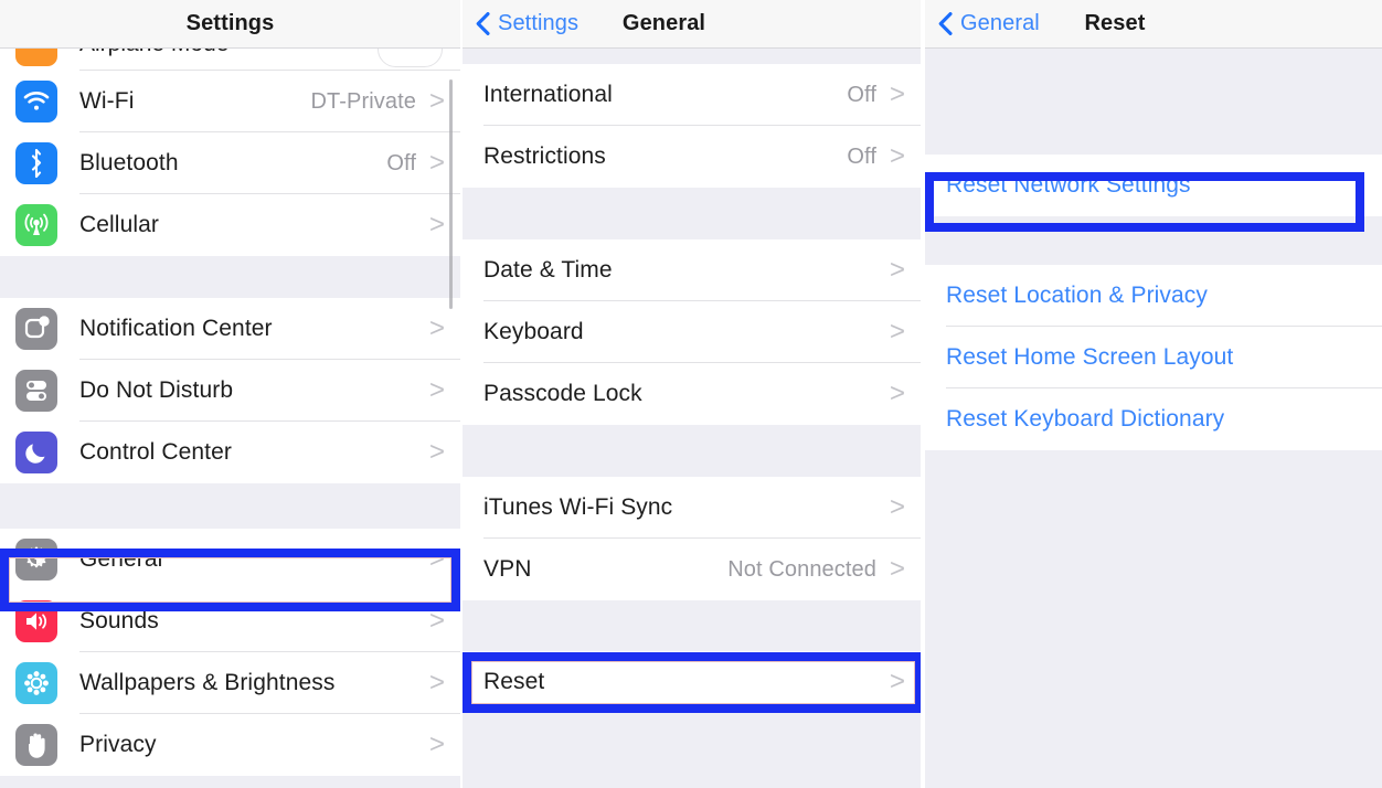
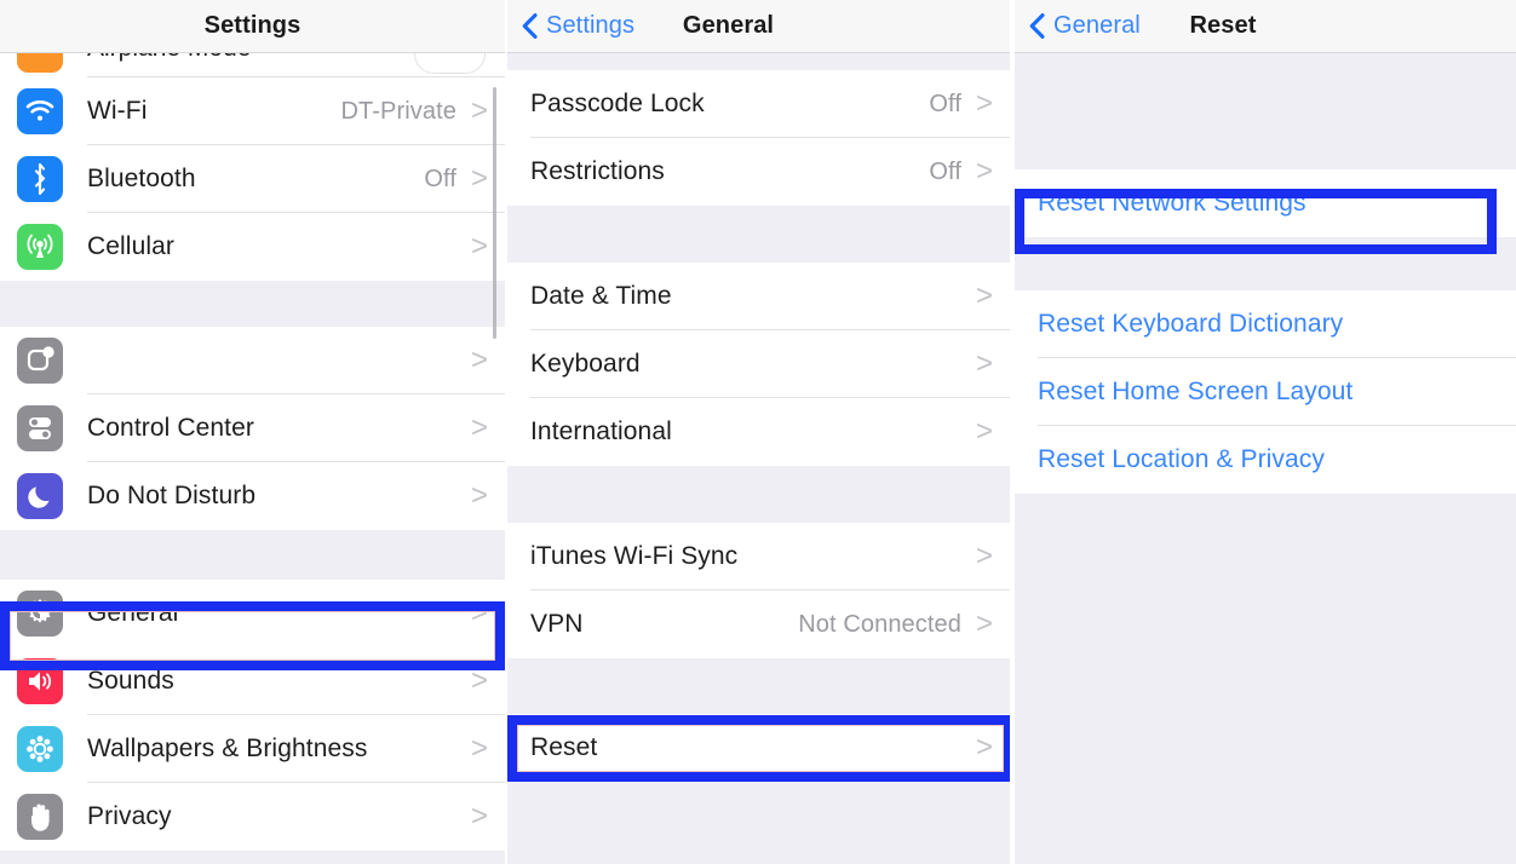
  Settings
  Wi-Fi
  DT-Private
  >
  Bluetooth
  Off
  >
  Cellular
  >
- Notification Center
  >
- Do Not Disturb
+ Control Center
  >
- Control Center
+ Do Not Disturb
  >
  General
  >
  Sounds
  >
  Wallpapers & Brightness
  >
  Privacy
  >
  Settings
  General
- International
+ Passcode Lock
  Off
  >
  Restrictions
  Off
  >
  Date & Time
  >
  Keyboard
  >
- Passcode Lock
+ International
  >
  iTunes Wi-Fi Sync
  >
  VPN
  Not Connected
  >
  Reset
  >
  General
  Reset
  Reset Network Settings
- Reset Location & Privacy
+ Reset Keyboard Dictionary
  Reset Home Screen Layout
- Reset Keyboard Dictionary
+ Reset Location & Privacy
